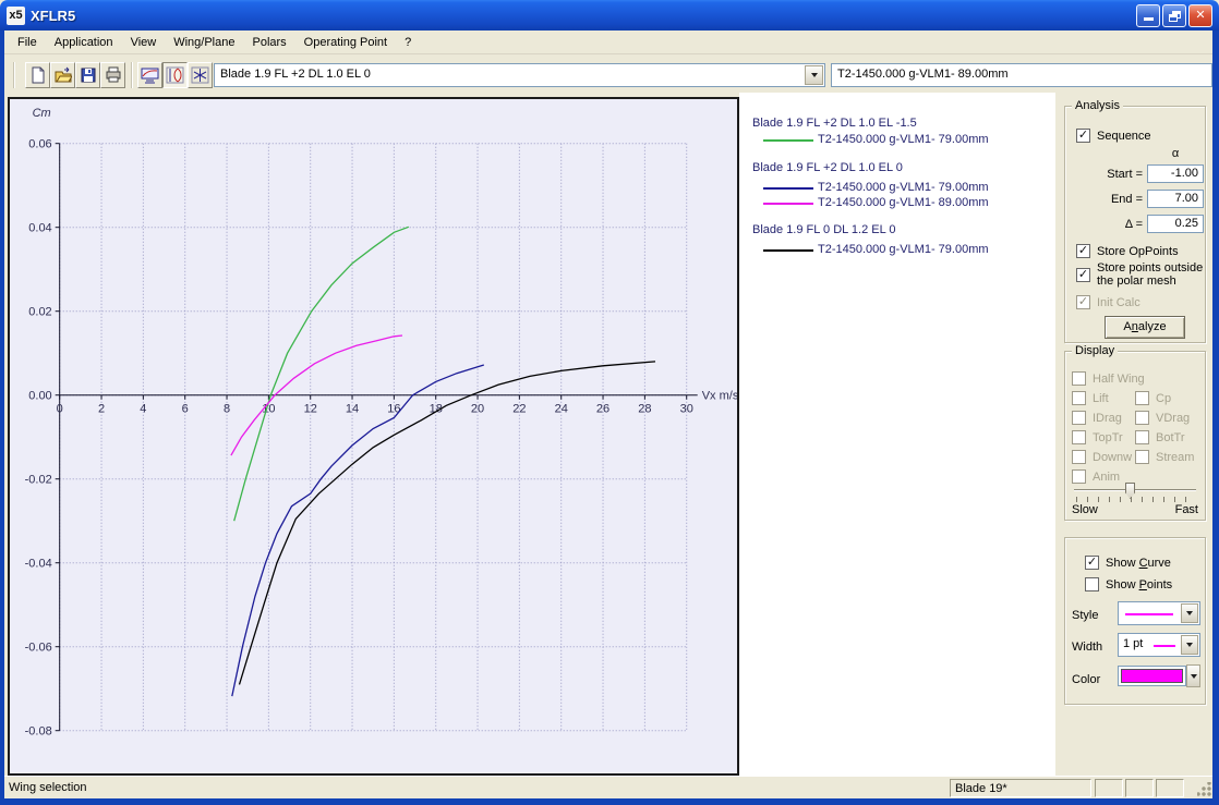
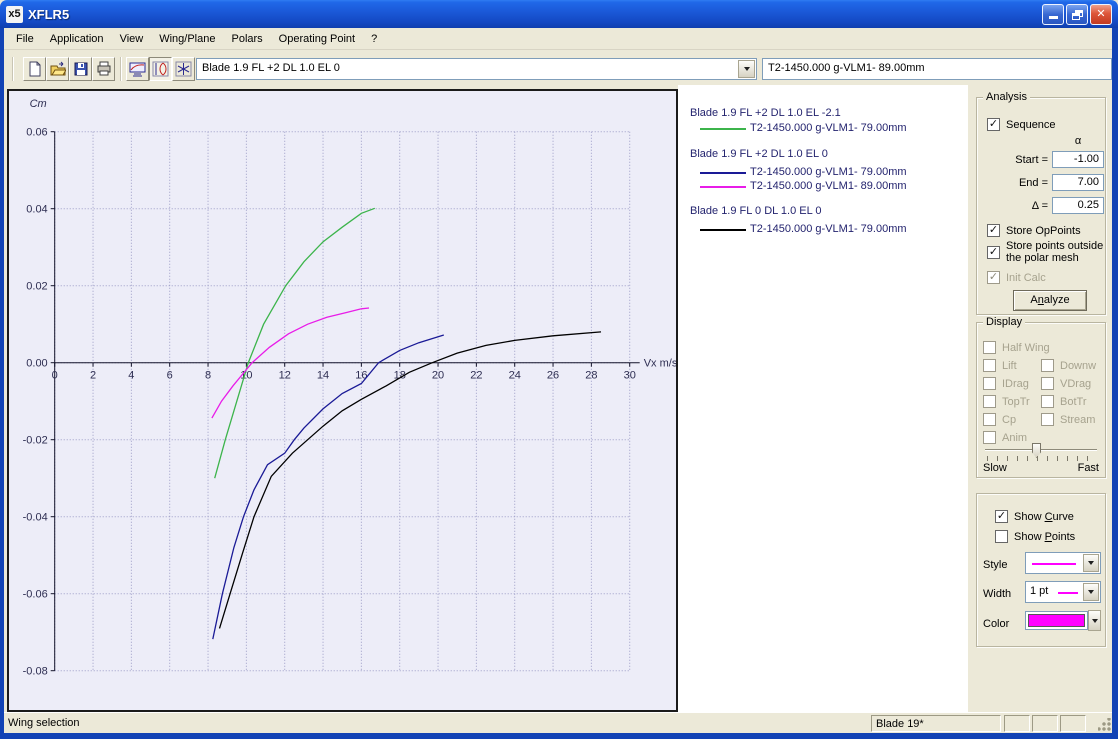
  x5
  XFLR5
  ✕
  File
  Application
  View
  Wing/Plane
  Polars
  Operating Point
  ?
  Blade 1.9 FL +2 DL 1.0 EL 0
  T2-1450.000 g-VLM1- 89.00mm
  -0.08
  -0.06
  -0.04
  -0.02
  0.00
  0.02
  0.04
  0.06
  0
  2
  4
  6
  8
  10
  12
  14
  16
  20
  22
  24
  26
  28
  30
  Cm
  Vx m/s
- Blade 1.9 FL +2 DL 1.0 EL -1.5
+ Blade 1.9 FL +2 DL 1.0 EL -2.1
  T2-1450.000 g-VLM1- 79.00mm
  Blade 1.9 FL +2 DL 1.0 EL 0
  T2-1450.000 g-VLM1- 79.00mm
  T2-1450.000 g-VLM1- 89.00mm
- Blade 1.9 FL 0 DL 1.2 EL 0
+ Blade 1.9 FL 0 DL 1.0 EL 0
  T2-1450.000 g-VLM1- 79.00mm
  Analysis
  Sequence
  α
  Start =
  -1.00
  End =
  7.00
  Δ =
  0.25
  Store OpPoints
  Store points outside
  the polar mesh
  Init Calc
  Analyze
  Display
  Half Wing
  Lift
- Cp
+ Downw
  IDrag
  VDrag
  TopTr
  BotTr
- Downw
+ Cp
  Stream
  Anim
  Slow
  Fast
  Show Curve
  Show Points
  Style
  Width
  1 pt
  Color
  Wing selection
  Blade 19*
